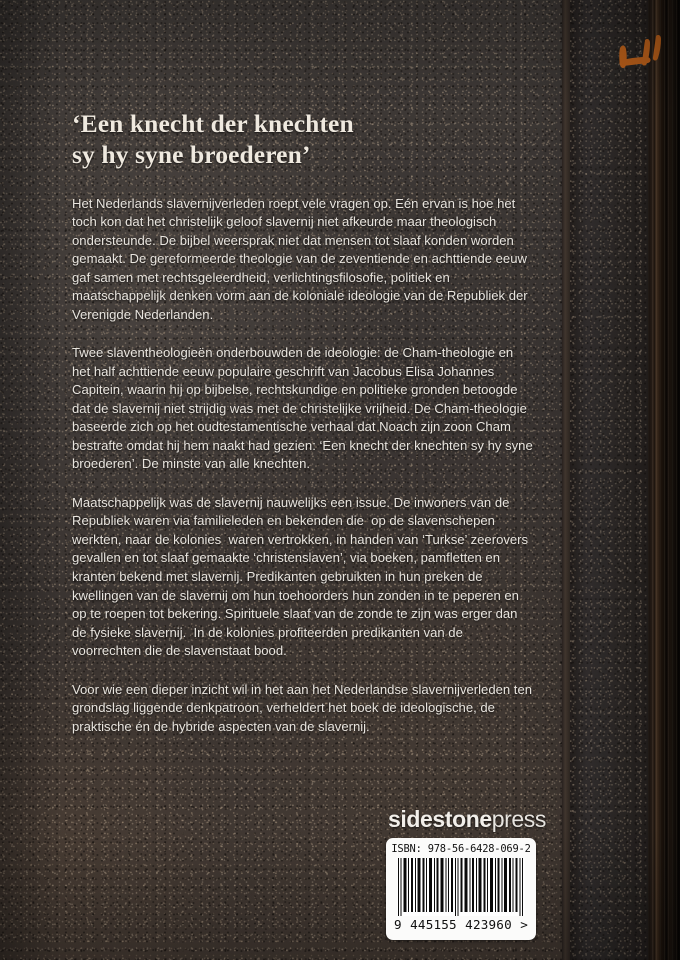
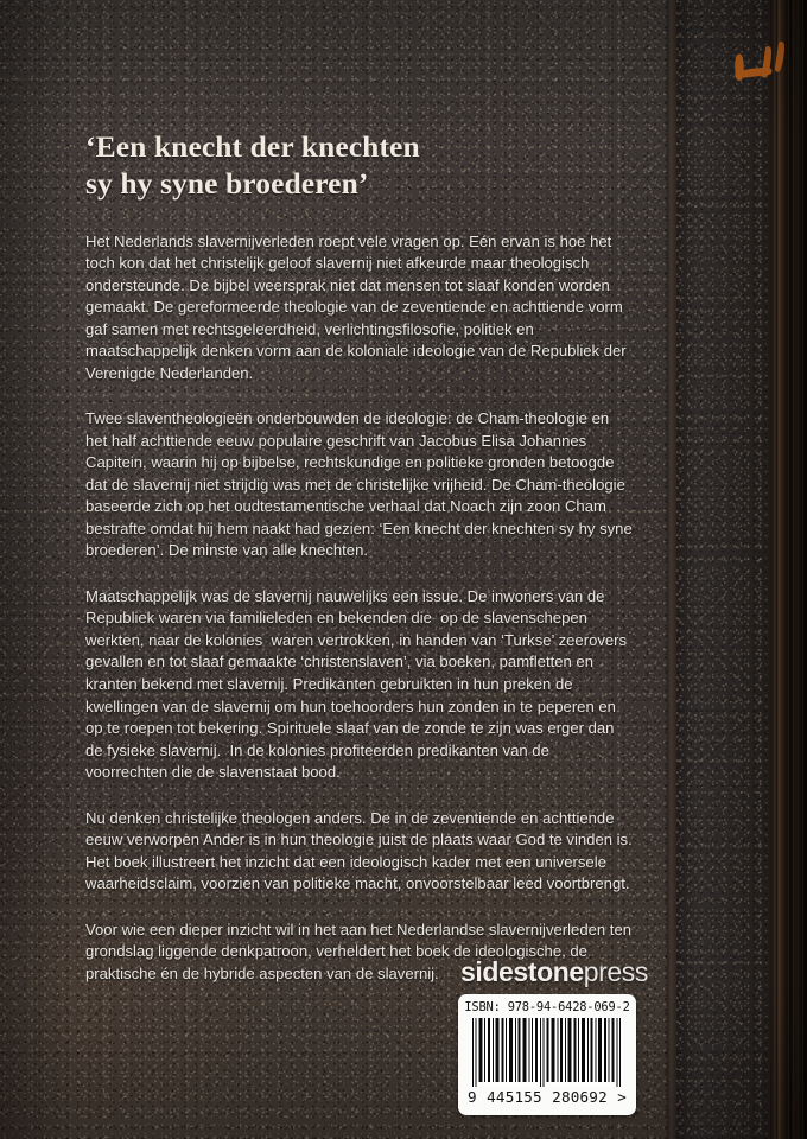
  ‘Een knecht der knechten
  sy hy syne broederen’
- Het Nederlands slavernijverleden roept vele vragen op. Eén ervan is hoe het toch kon dat het christelijk geloof slavernij niet afkeurde maar theologisch ondersteunde. De bijbel weersprak niet dat mensen tot slaaf konden worden gemaakt. De gereformeerde theologie van de zeventiende en achttiende eeuw gaf samen met rechtsgeleerdheid, verlichtingsfilosofie, politiek en maatschappelijk denken vorm aan de koloniale ideologie van de Republiek der Verenigde Nederlanden.
+ Het Nederlands slavernijverleden roept vele vragen op. Eén ervan is hoe het toch kon dat het christelijk geloof slavernij niet afkeurde maar theologisch ondersteunde. De bijbel weersprak niet dat mensen tot slaaf konden worden gemaakt. De gereformeerde theologie van de zeventiende en achttiende vorm gaf samen met rechtsgeleerdheid, verlichtingsfilosofie, politiek en maatschappelijk denken vorm aan de koloniale ideologie van de Republiek der Verenigde Nederlanden.
  Twee slaventheologieën onderbouwden de ideologie: de Cham-theologie en het half achttiende eeuw populaire geschrift van Jacobus Elisa Johannes Capitein, waarin hij op bijbelse, rechtskundige en politieke gronden betoogde dat de slavernij niet strijdig was met de christelijke vrijheid. De Cham-theologie baseerde zich op het oudtestamentische verhaal dat Noach zijn zoon Cham bestrafte omdat hij hem naakt had gezien: ‘Een knecht der knechten sy hy syne broederen’. De minste van alle knechten.
  Maatschappelijk was de slavernij nauwelijks een issue. De inwoners van de Republiek waren via familieleden en bekenden die op de slavenschepen werkten, naar de kolonies waren vertrokken, in handen van ‘Turkse’ zeerovers gevallen en tot slaaf gemaakte ‘christenslaven’, via boeken, pamfletten en kranten bekend met slavernij. Predikanten gebruikten in hun preken de kwellingen van de slavernij om hun toehoorders hun zonden in te peperen en op te roepen tot bekering. Spirituele slaaf van de zonde te zijn was erger dan de fysieke slavernij. In de kolonies profiteerden predikanten van de voorrechten die de slavenstaat bood.
+ Nu denken christelijke theologen anders. De in de zeventiende en achttiende eeuw verworpen Ander is in hun theologie juist de plaats waar God te vinden is. Het boek illustreert het inzicht dat een ideologisch kader met een universele waarheidsclaim, voorzien van politieke macht, onvoorstelbaar leed voortbrengt.
  Voor wie een dieper inzicht wil in het aan het Nederlandse slavernijverleden ten grondslag liggende denkpatroon, verheldert het boek de ideologische, de praktische én de hybride aspecten van de slavernij.
  sidestonepress
- ISBN: 978-56-6428-069-2
+ ISBN: 978-94-6428-069-2
  9
  445155
- 423960
+ 280692
  >
